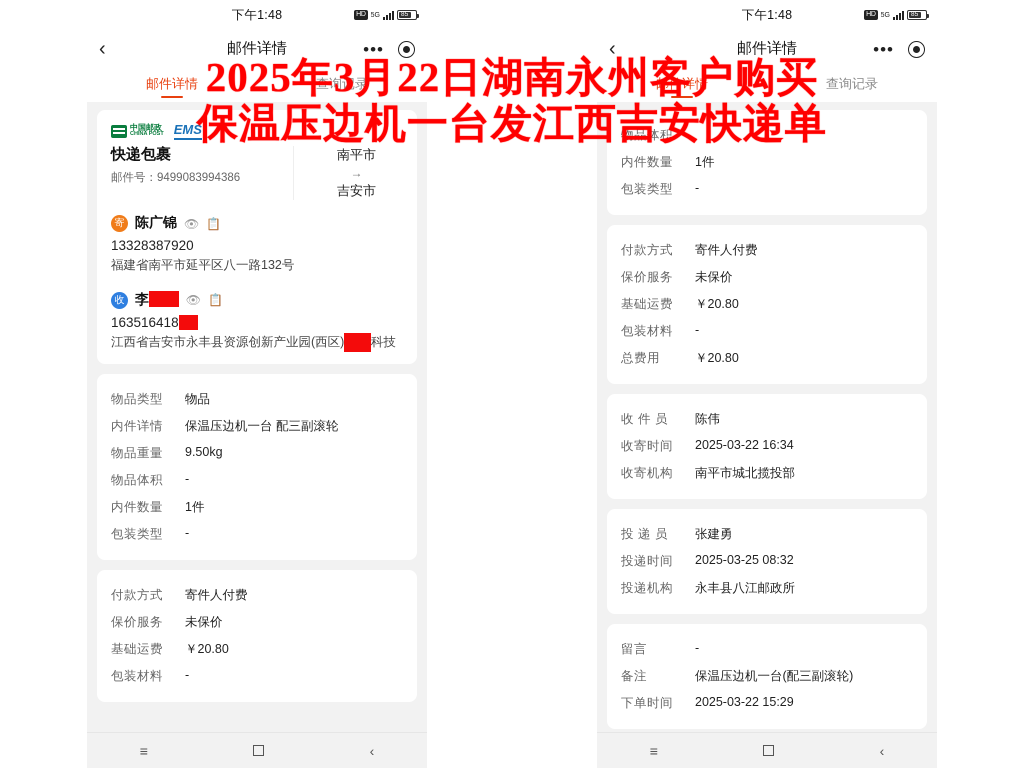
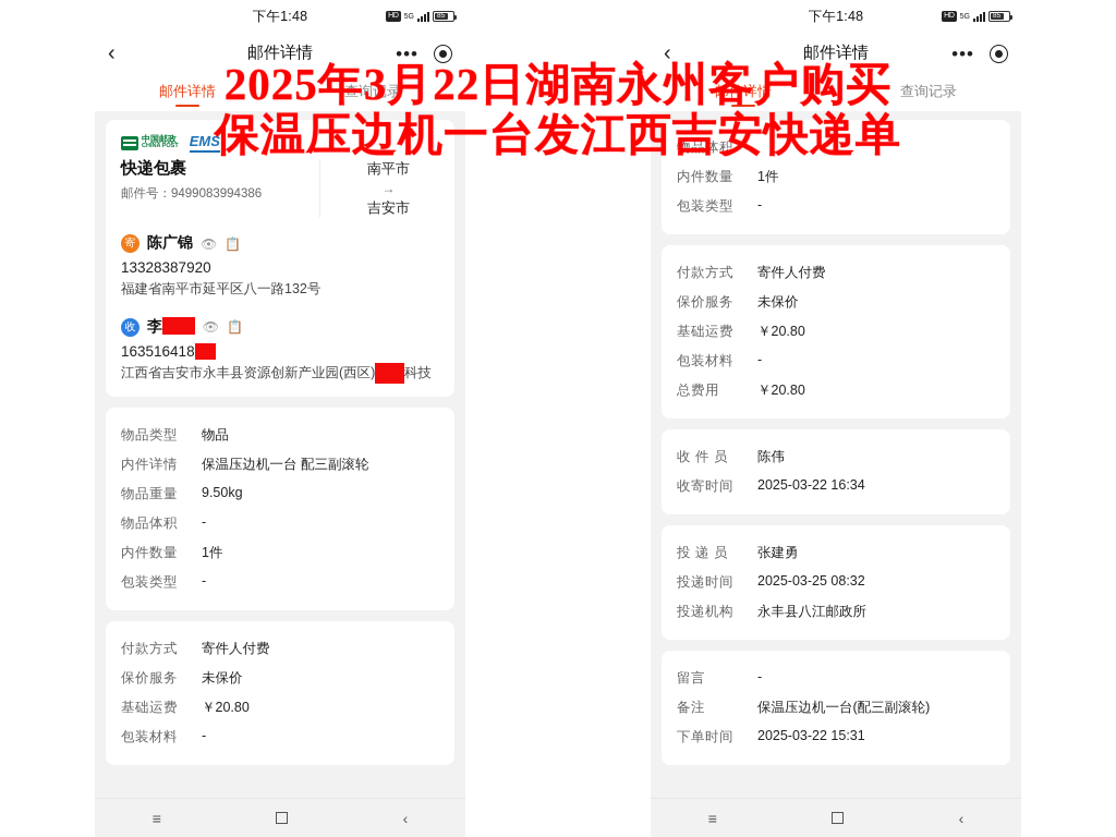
  下午1:48
  ‹
  邮件详情
  •••
  邮件详情
  查询记录
  中国邮政
  EMS
  快递包裹
  邮件号：9499083994386
  南平市
  →
  吉安市
  寄
  陈广锦
  👁
  📋
  13328387920
  福建省南平市延平区八一路132号
  收
  李███
  👁
  📋
  163516418██
  江西省吉安市永丰县资源创新产业园(西区) 科技
  物品类型
  物品
  内件详情
  保温压边机一台 配三副滚轮
  物品重量
  9.50kg
  物品体积
  -
  内件数量
  1件
  包装类型
  -
  付款方式
  寄件人付费
  保价服务
  未保价
  基础运费
  ￥20.80
  包装材料
  -
  ≡
  ‹
  下午1:48
  ‹
  邮件详情
  •••
  邮件详情
  查询记录
  物品体积
  内件数量
  1件
  包装类型
  -
  付款方式
  寄件人付费
  保价服务
  未保价
  基础运费
  ￥20.80
  包装材料
  -
  总费用
  ￥20.80
  收 件 员
  陈伟
  收寄时间
  2025-03-22 16:34
- 收寄机构
- 南平市城北揽投部
  投 递 员
  张建勇
  投递时间
  2025-03-25 08:32
  投递机构
  永丰县八江邮政所
  留言
  -
  备注
  保温压边机一台(配三副滚轮)
  下单时间
- 2025-03-22 15:29
+ 2025-03-22 15:31
  ≡
  ‹
  2025年3月22日湖南永州客户购买
  保温压边机一台发江西吉安快递单
